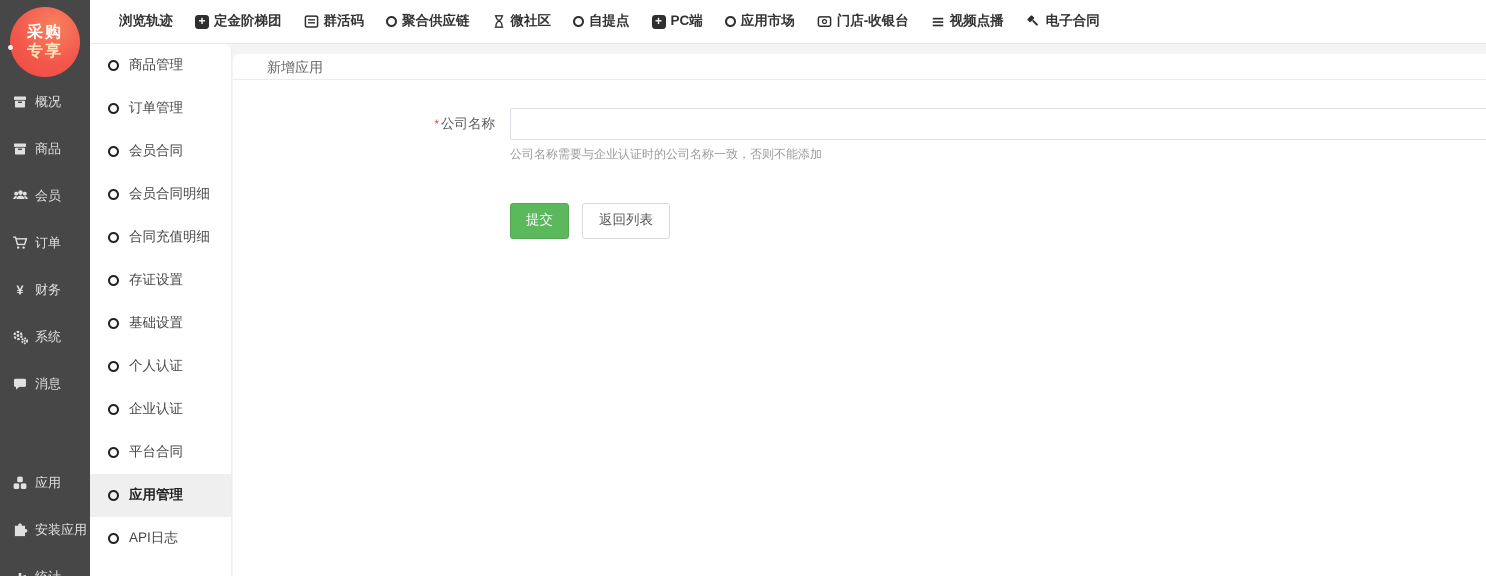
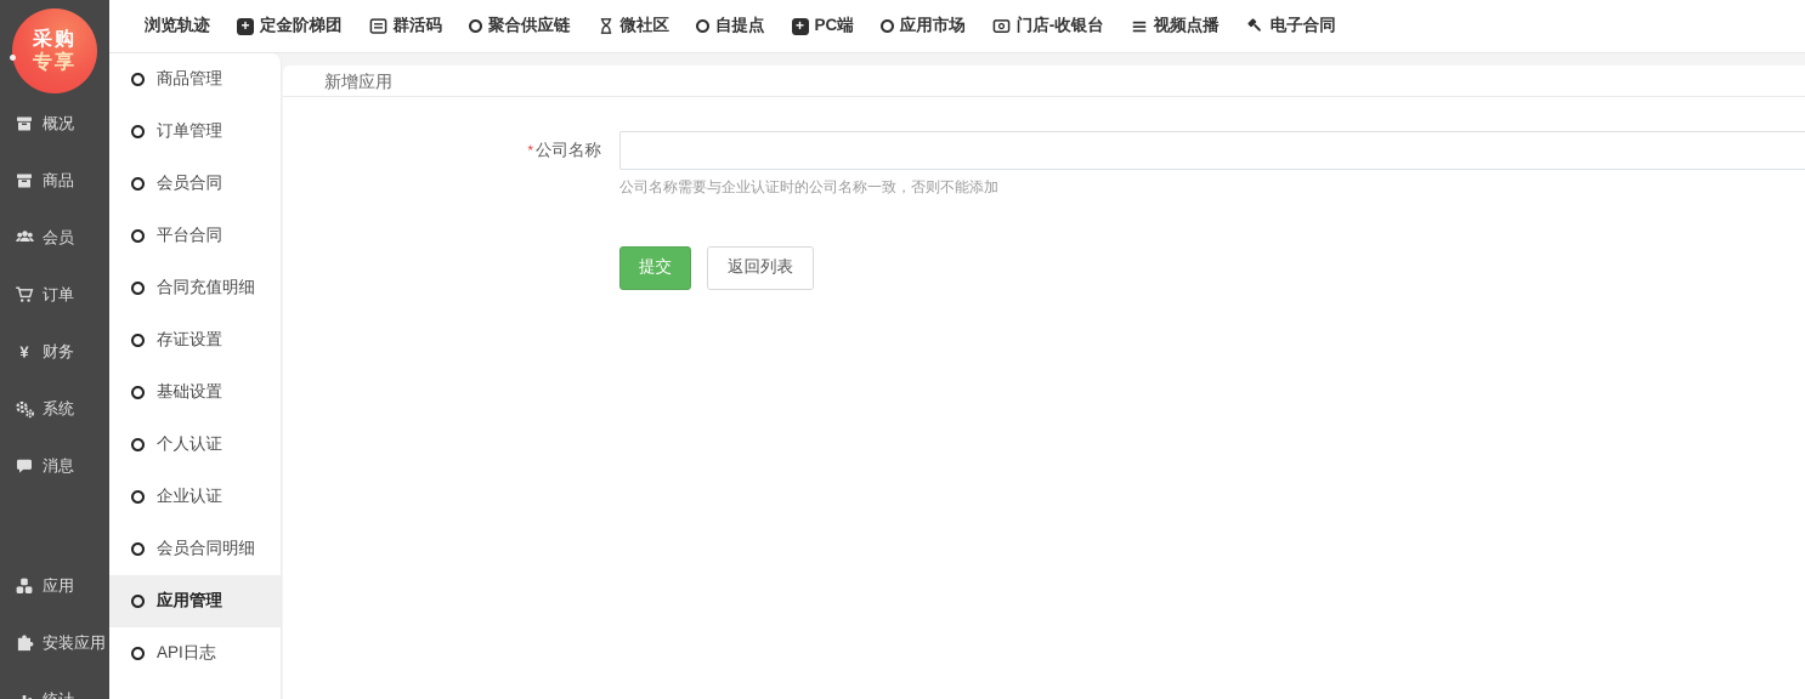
  采购
  专享
  概况
  商品
  会员
  订单
  ¥
  财务
  系统
  消息
  应用
  安装应用
  浏览轨迹
  +
  定金阶梯团
  群活码
  聚合供应链
  微社区
  自提点
  +
  PC端
  应用市场
  门店-收银台
  视频点播
  电子合同
  商品管理
  订单管理
  会员合同
- 会员合同明细
+ 平台合同
  合同充值明细
  存证设置
  基础设置
  个人认证
  企业认证
- 平台合同
+ 会员合同明细
  应用管理
  API日志
  新增应用
  * 公司名称
  公司名称需要与企业认证时的公司名称一致，否则不能添加
  提交
  返回列表
